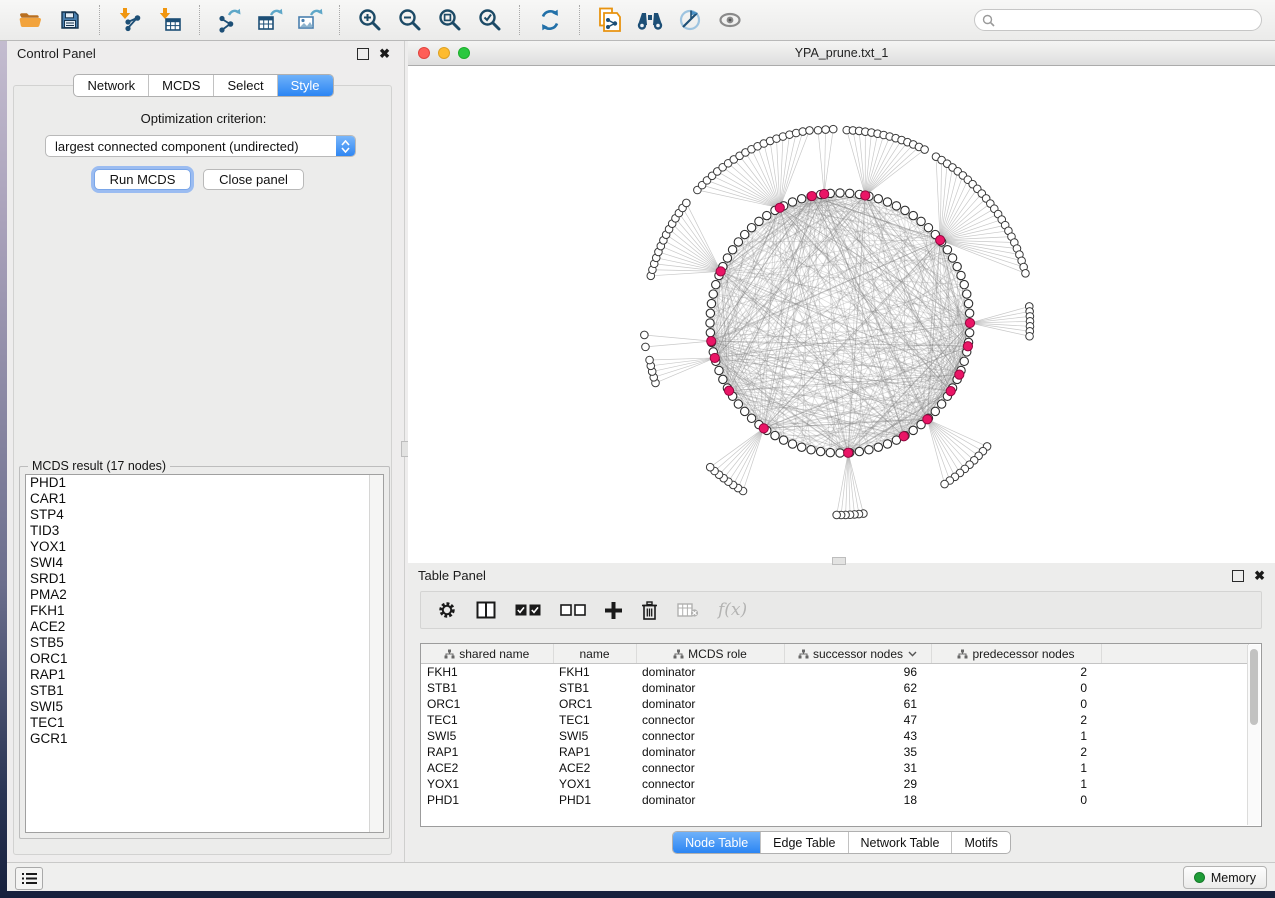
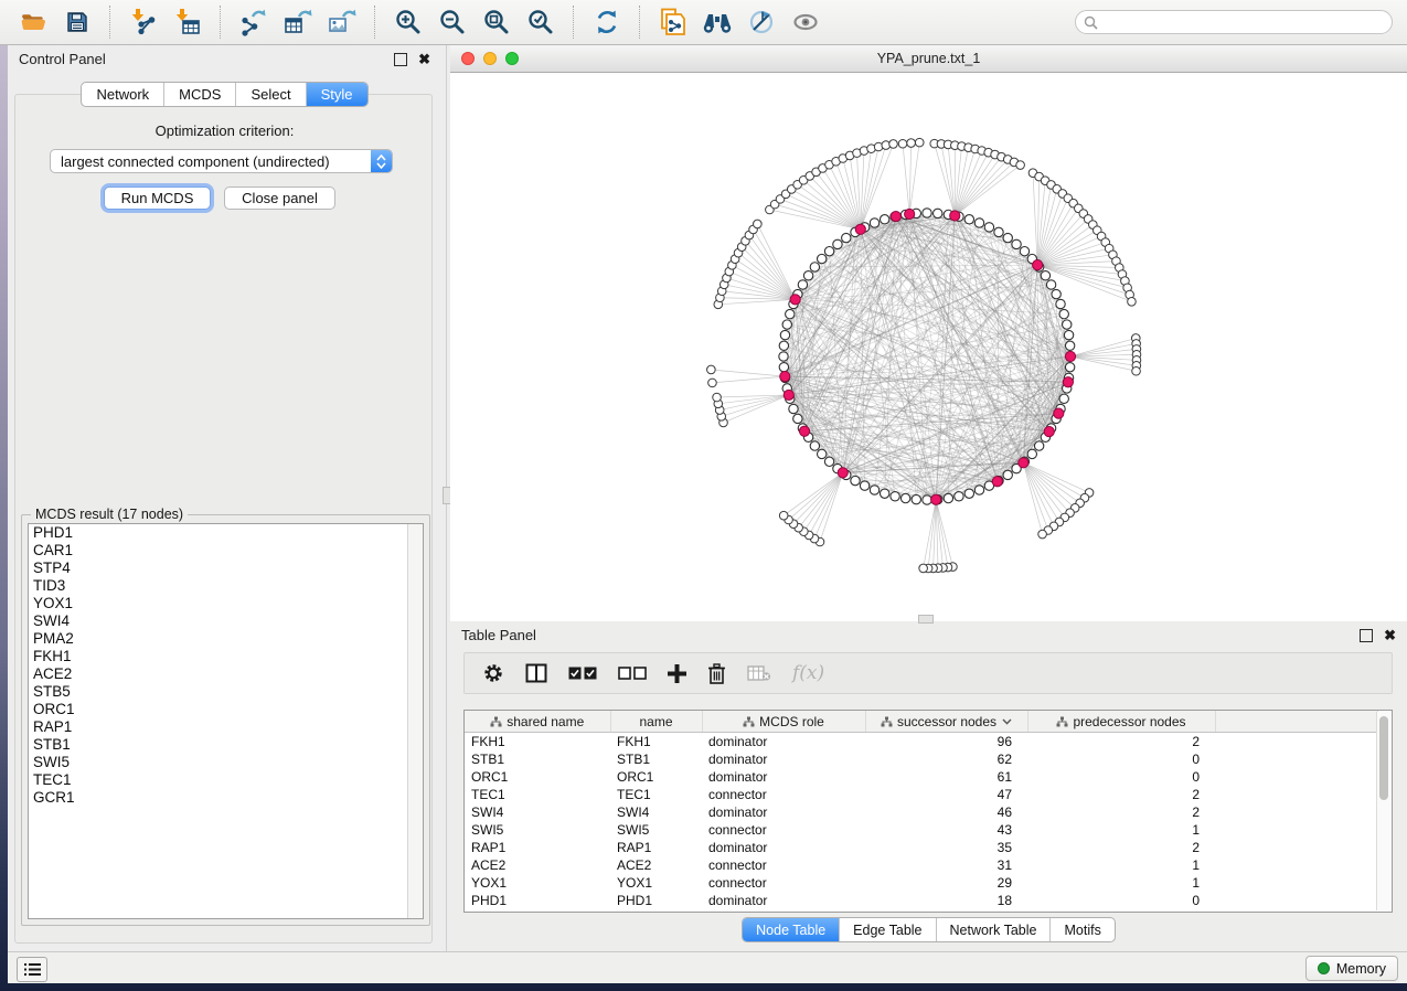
  Control Panel
  ✖
  Network
  MCDS
  Select
  Style
  Optimization criterion:
  largest connected component (undirected)
  Run MCDS
  Close panel
  MCDS result (17 nodes)
  PHD1
  CAR1
  STP4
  TID3
  YOX1
  SWI4
- SRD1
  PMA2
  FKH1
  ACE2
  STB5
  ORC1
  RAP1
  STB1
  SWI5
  TEC1
  GCR1
  YPA_prune.txt_1
  Table Panel
  ✖
  f(x)
  shared name	name	MCDS role	successor nodes	predecessor nodes
  FKH1	FKH1	dominator	96	2
  STB1	STB1	dominator	62	0
  ORC1	ORC1	dominator	61	0
  TEC1	TEC1	connector	47	2
+ SWI4	SWI4	dominator	46	2
  SWI5	SWI5	connector	43	1
  RAP1	RAP1	dominator	35	2
  ACE2	ACE2	connector	31	1
  YOX1	YOX1	connector	29	1
  PHD1	PHD1	dominator	18	0
  Node Table
  Edge Table
  Network Table
  Motifs
  Memory
